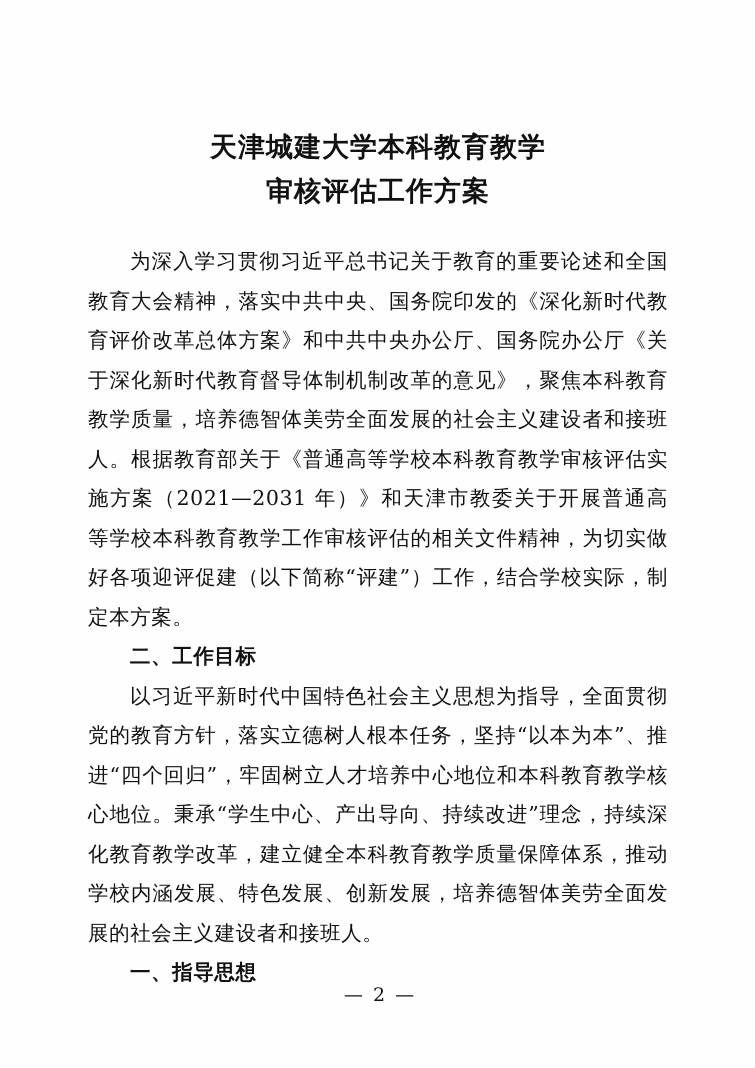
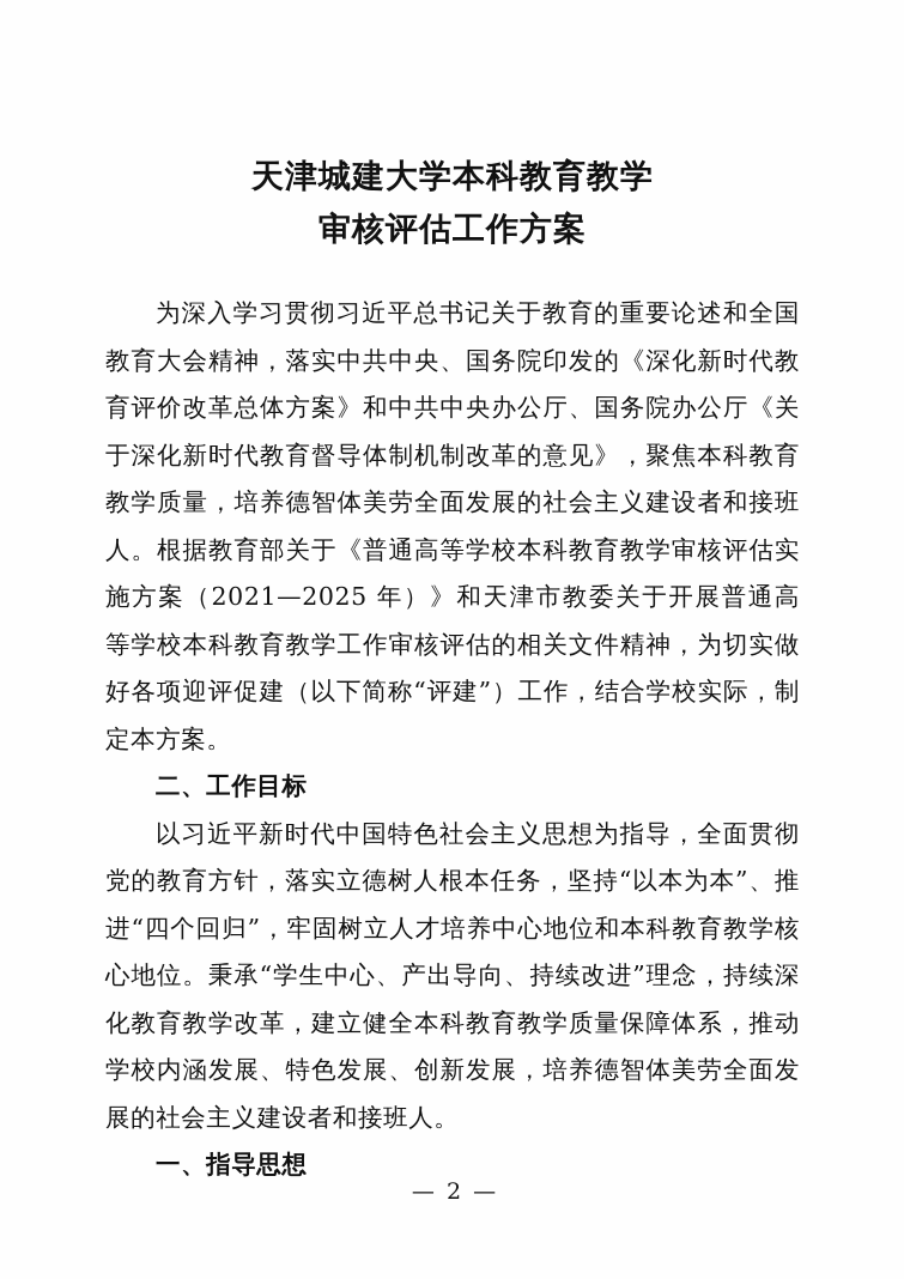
  天津城建大学本科教育教学
  审核评估工作方案
- 为深入学习贯彻习近平总书记关于教育的重要论述和全国教育大会精神，落实中共中央、国务院印发的《深化新时代教育评价改革总体方案》和中共中央办公厅、国务院办公厅《关于深化新时代教育督导体制机制改革的意见》，聚焦本科教育教学质量，培养德智体美劳全面发展的社会主义建设者和接班人。根据教育部关于《普通高等学校本科教育教学审核评估实施方案（2021—2031 年）》和天津市教委关于开展普通高等学校本科教育教学工作审核评估的相关文件精神，为切实做好各项迎评促建（以下简称“评建”）工作，结合学校实际，制定本方案。
+ 为深入学习贯彻习近平总书记关于教育的重要论述和全国教育大会精神，落实中共中央、国务院印发的《深化新时代教育评价改革总体方案》和中共中央办公厅、国务院办公厅《关于深化新时代教育督导体制机制改革的意见》，聚焦本科教育教学质量，培养德智体美劳全面发展的社会主义建设者和接班人。根据教育部关于《普通高等学校本科教育教学审核评估实施方案（2021—2025 年）》和天津市教委关于开展普通高等学校本科教育教学工作审核评估的相关文件精神，为切实做好各项迎评促建（以下简称“评建”）工作，结合学校实际，制定本方案。
  二、工作目标
  以习近平新时代中国特色社会主义思想为指导，全面贯彻党的教育方针，落实立德树人根本任务，坚持“以本为本”、推进“四个回归”，牢固树立人才培养中心地位和本科教育教学核心地位。秉承“学生中心、产出导向、持续改进”理念，持续深化教育教学改革，建立健全本科教育教学质量保障体系，推动学校内涵发展、特色发展、创新发展，培养德智体美劳全面发展的社会主义建设者和接班人。
  一、指导思想
  — 2 —
